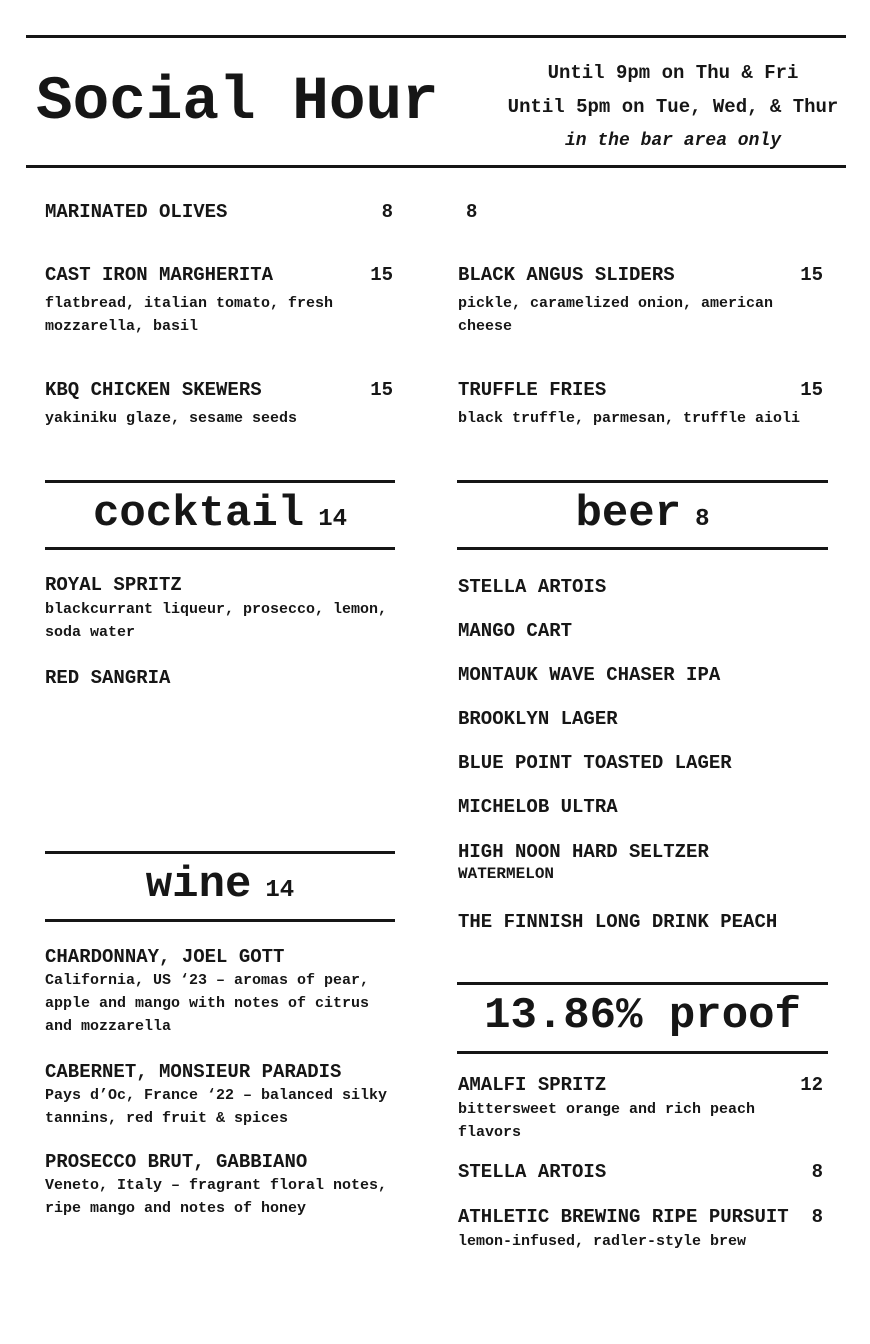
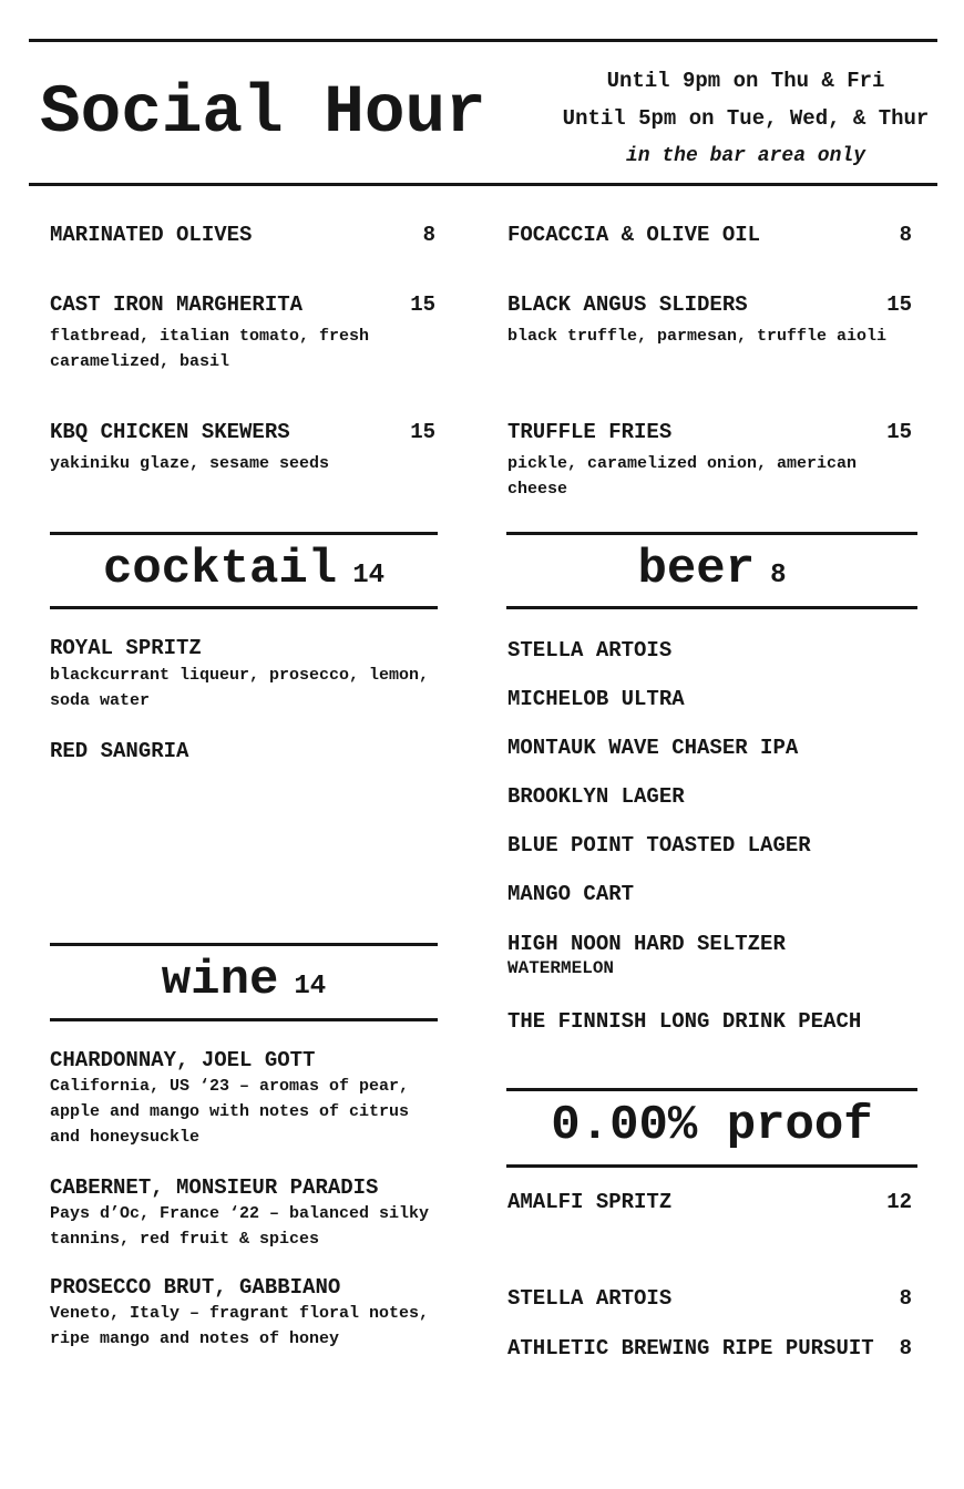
  Social Hour
  Until 9pm on Thu & Fri
  Until 5pm on Tue, Wed, & Thur
  in the bar area only
  MARINATED OLIVES
  8
  CAST IRON MARGHERITA
  15
- flatbread, italian tomato, fresh mozzarella, basil
+ flatbread, italian tomato, fresh caramelized, basil
  KBQ CHICKEN SKEWERS
  15
  yakiniku glaze, sesame seeds
+ FOCACCIA & OLIVE OIL
  8
  BLACK ANGUS SLIDERS
  15
- pickle, caramelized onion, american cheese
+ black truffle, parmesan, truffle aioli
  TRUFFLE FRIES
  15
- black truffle, parmesan, truffle aioli
+ pickle, caramelized onion, american cheese
  cocktail
  14
  ROYAL SPRITZ
  blackcurrant liqueur, prosecco, lemon, soda water
  RED SANGRIA
  beer
  8
  STELLA ARTOIS
- MANGO CART
+ MICHELOB ULTRA
  MONTAUK WAVE CHASER IPA
  BROOKLYN LAGER
  BLUE POINT TOASTED LAGER
- MICHELOB ULTRA
+ MANGO CART
  HIGH NOON HARD SELTZER
  WATERMELON
  THE FINNISH LONG DRINK PEACH
  wine
  14
  CHARDONNAY, JOEL GOTT
- California, US ‘23 – aromas of pear, apple and mango with notes of citrus and mozzarella
+ California, US ‘23 – aromas of pear, apple and mango with notes of citrus and honeysuckle
  CABERNET, MONSIEUR PARADIS
  Pays d’Oc, France ‘22 – balanced silky tannins, red fruit & spices
  PROSECCO BRUT, GABBIANO
  Veneto, Italy – fragrant floral notes, ripe mango and notes of honey
- 13.86% proof
+ 0.00% proof
  AMALFI SPRITZ
  12
- bittersweet orange and rich peach flavors
  STELLA ARTOIS
  8
  ATHLETIC BREWING RIPE PURSUIT
  8
- lemon-infused, radler-style brew
